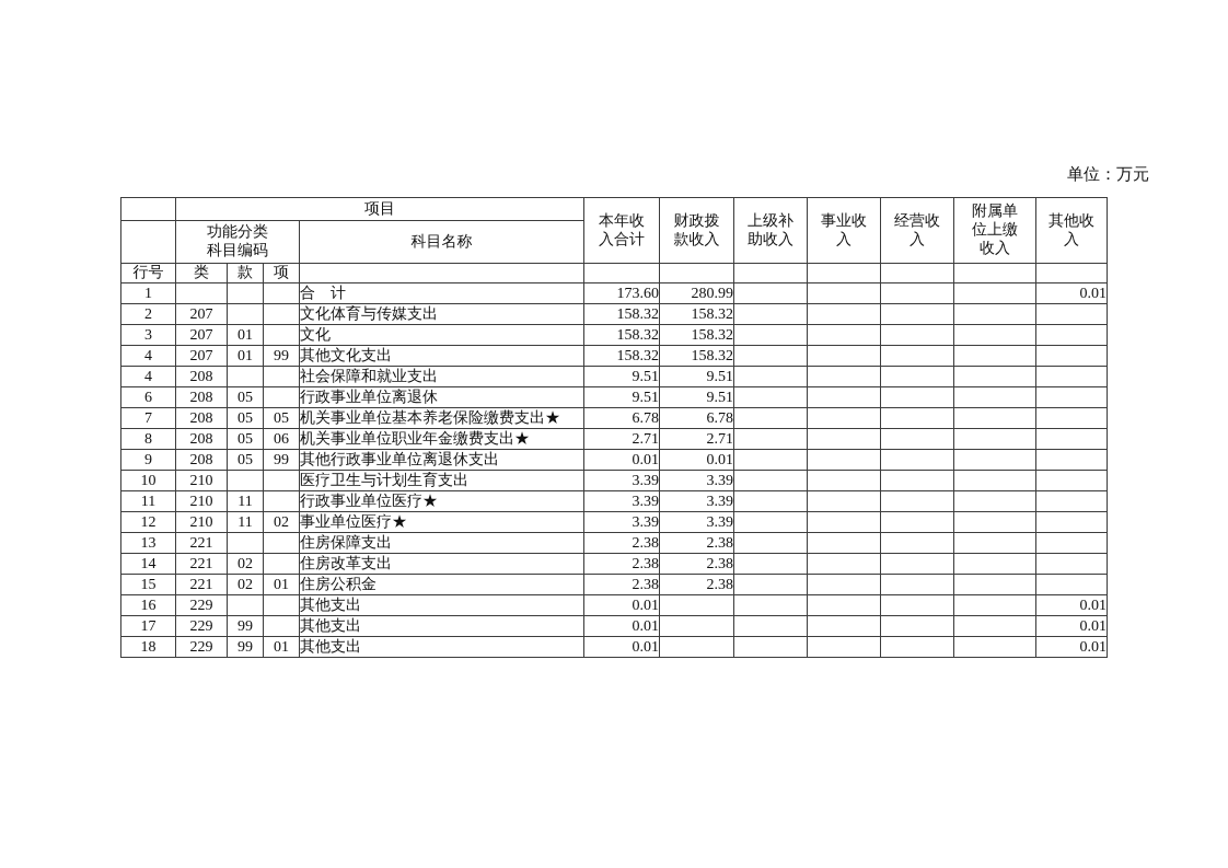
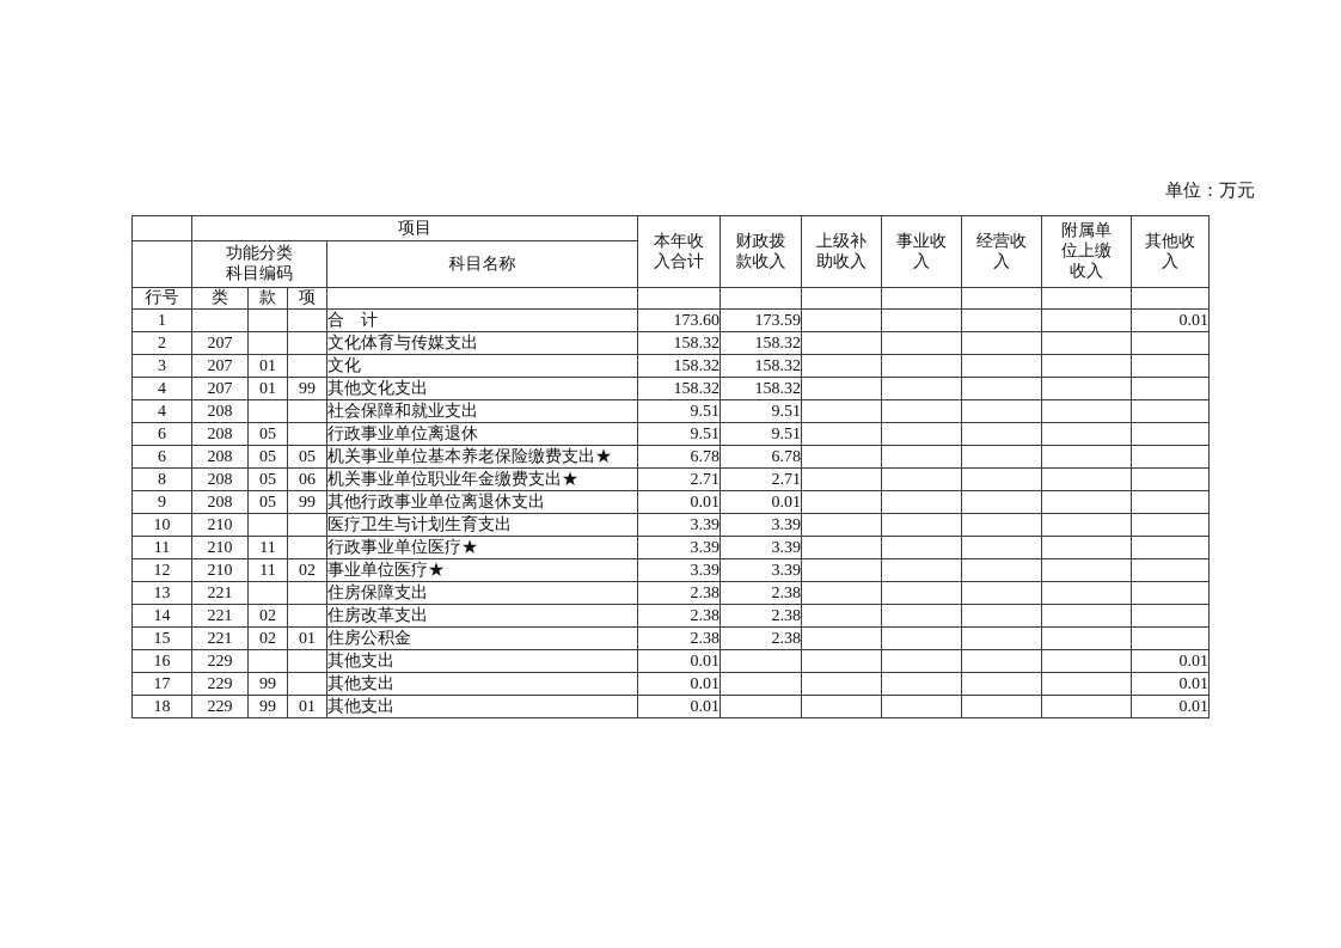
  单位：万元
  	项目	本年收 入合计	财政拨 款收入	上级补 助收入	事业收 入	经营收 入	附属单 位上缴 收入	其他收 入
  	功能分类 科目编码	科目名称
  行号	类	款	项
- 1				合 计	173.60	280.99					0.01
+ 1				合 计	173.60	173.59					0.01
  2	207			文化体育与传媒支出	158.32	158.32
  3	207	01		文化	158.32	158.32
  4	207	01	99	其他文化支出	158.32	158.32
  4	208			社会保障和就业支出	9.51	9.51
  6	208	05		行政事业单位离退休	9.51	9.51
- 7	208	05	05	机关事业单位基本养老保险缴费支出★	6.78	6.78
+ 6	208	05	05	机关事业单位基本养老保险缴费支出★	6.78	6.78
  8	208	05	06	机关事业单位职业年金缴费支出★	2.71	2.71
  9	208	05	99	其他行政事业单位离退休支出	0.01	0.01
  10	210			医疗卫生与计划生育支出	3.39	3.39
  11	210	11		行政事业单位医疗★	3.39	3.39
  12	210	11	02	事业单位医疗★	3.39	3.39
  13	221			住房保障支出	2.38	2.38
  14	221	02		住房改革支出	2.38	2.38
  15	221	02	01	住房公积金	2.38	2.38
  16	229			其他支出	0.01						0.01
  17	229	99		其他支出	0.01						0.01
  18	229	99	01	其他支出	0.01						0.01
